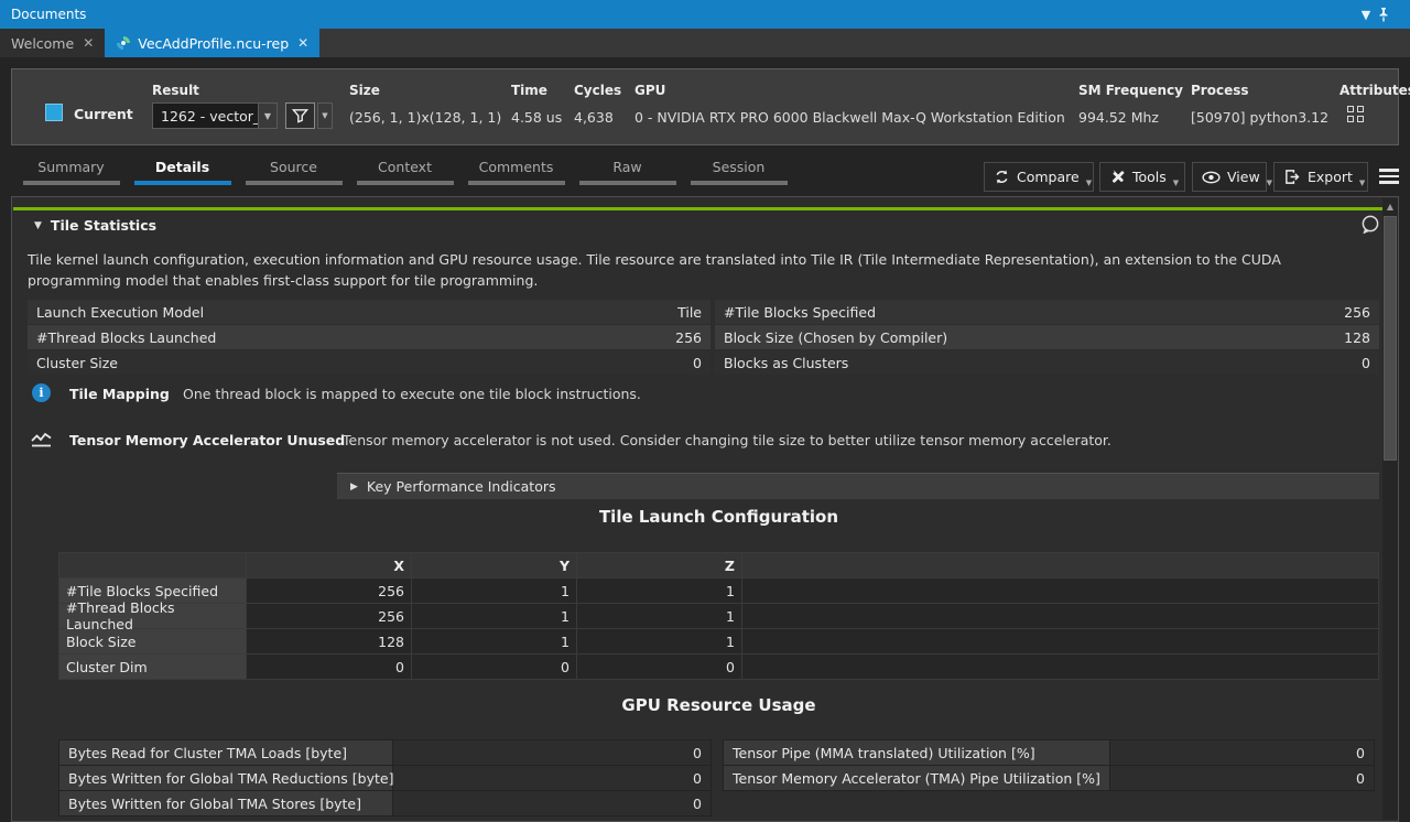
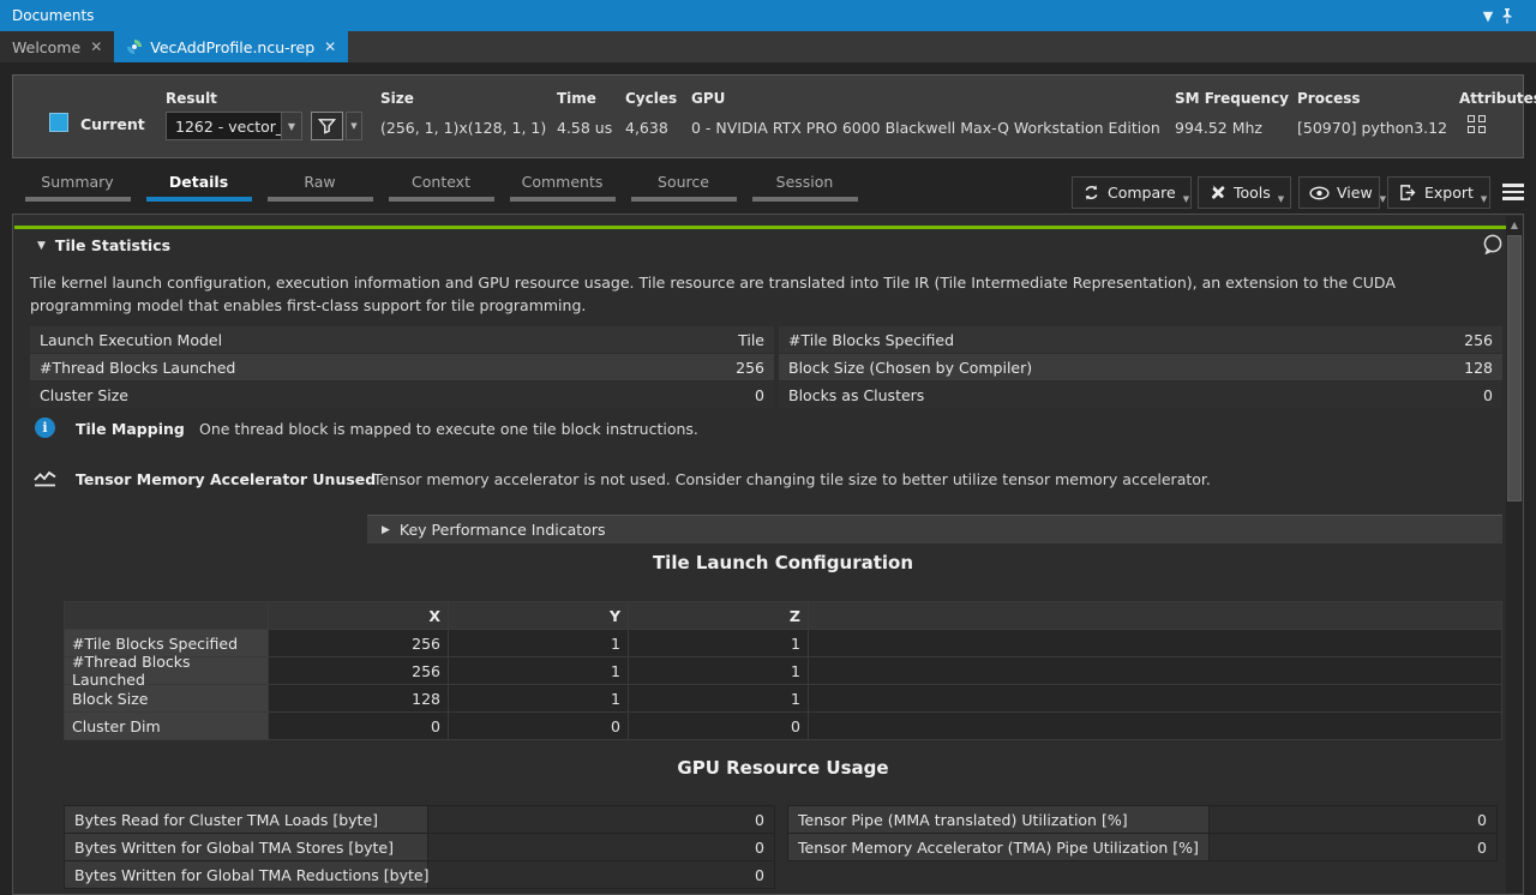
  Documents
  ▼
  Welcome
  ✕
  VecAddProfile.ncu-rep
  ✕
  Current
  Result
  1262 - vector
  ▼
  ▼
  Size
  (256, 1, 1)x(128, 1, 1)
  Time
  4.58 us
  Cycles
  4,638
  GPU
  0 - NVIDIA RTX PRO 6000 Blackwell Max-Q Workstation Edition
  SM Frequency
  994.52 Mhz
  Process
  [50970] python3.12
  Attribute
  Summary
  Details
- Source
+ Raw
  Context
  Comments
- Raw
+ Source
  Session
  Compare
  ▼
  Tools
  ▼
  View
  ▼
  Export
  ▼
  ▼
  Tile Statistics
  Tile kernel launch configuration, execution information and GPU resource usage. Tile resource are translated into Tile IR (Tile Intermediate Representation), an extension to the CUDA programming model that enables first-class support for tile programming.
  Launch Execution Model
  Tile
  #Thread Blocks Launched
  256
  Cluster Size
  0
  #Tile Blocks Specified
  256
  Block Size (Chosen by Compiler)
  128
  Blocks as Clusters
  0
  i
  Tile Mapping
  One thread block is mapped to execute one tile block instructions.
  Tensor Memory Accelerator Unused
  Tensor memory accelerator is not used. Consider changing tile size to better utilize tensor memory accelerator.
  ▶
  Key Performance Indicators
  Tile Launch Configuration
  X
  Y
  Z
  #Tile Blocks Specified
  256
  1
  1
  #Thread Blocks Launched
  256
  1
  1
  Block Size
  128
  1
  1
  Cluster Dim
  0
  0
  0
  GPU Resource Usage
  Bytes Read for Cluster TMA Loads [byte]
  0
- Bytes Written for Global TMA Reductions [byte]
+ Bytes Written for Global TMA Stores [byte]
  0
- Bytes Written for Global TMA Stores [byte]
+ Bytes Written for Global TMA Reductions [byte]
  0
  Tensor Pipe (MMA translated) Utilization [%]
  0
  Tensor Memory Accelerator (TMA) Pipe Utilization [%]
  0
  ▲
